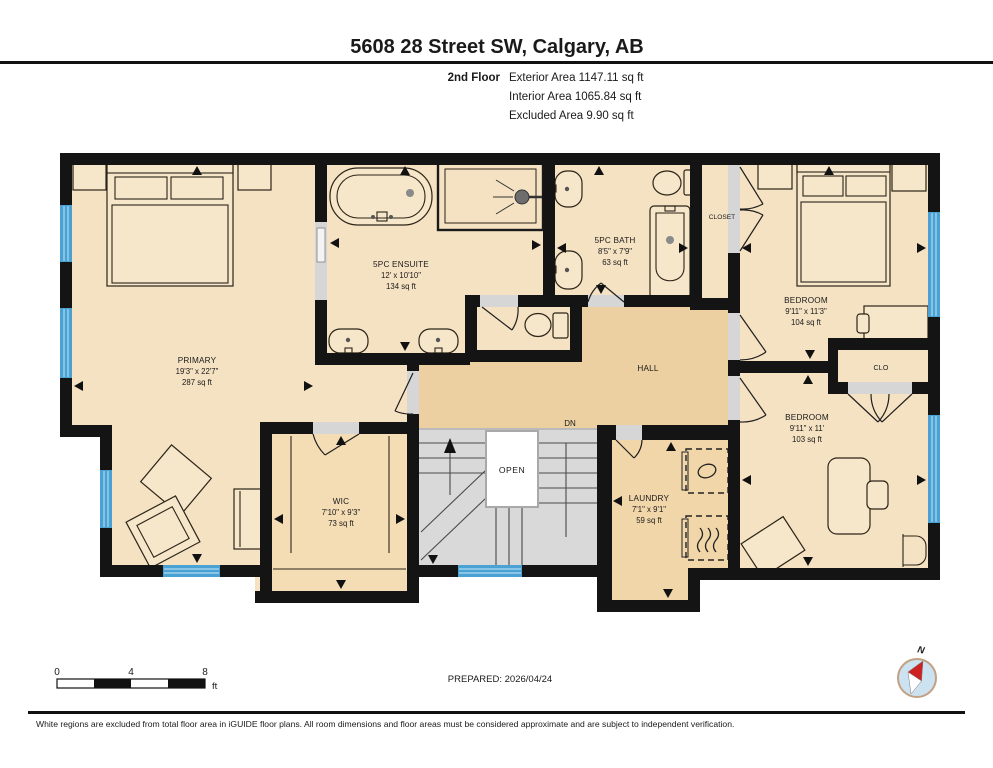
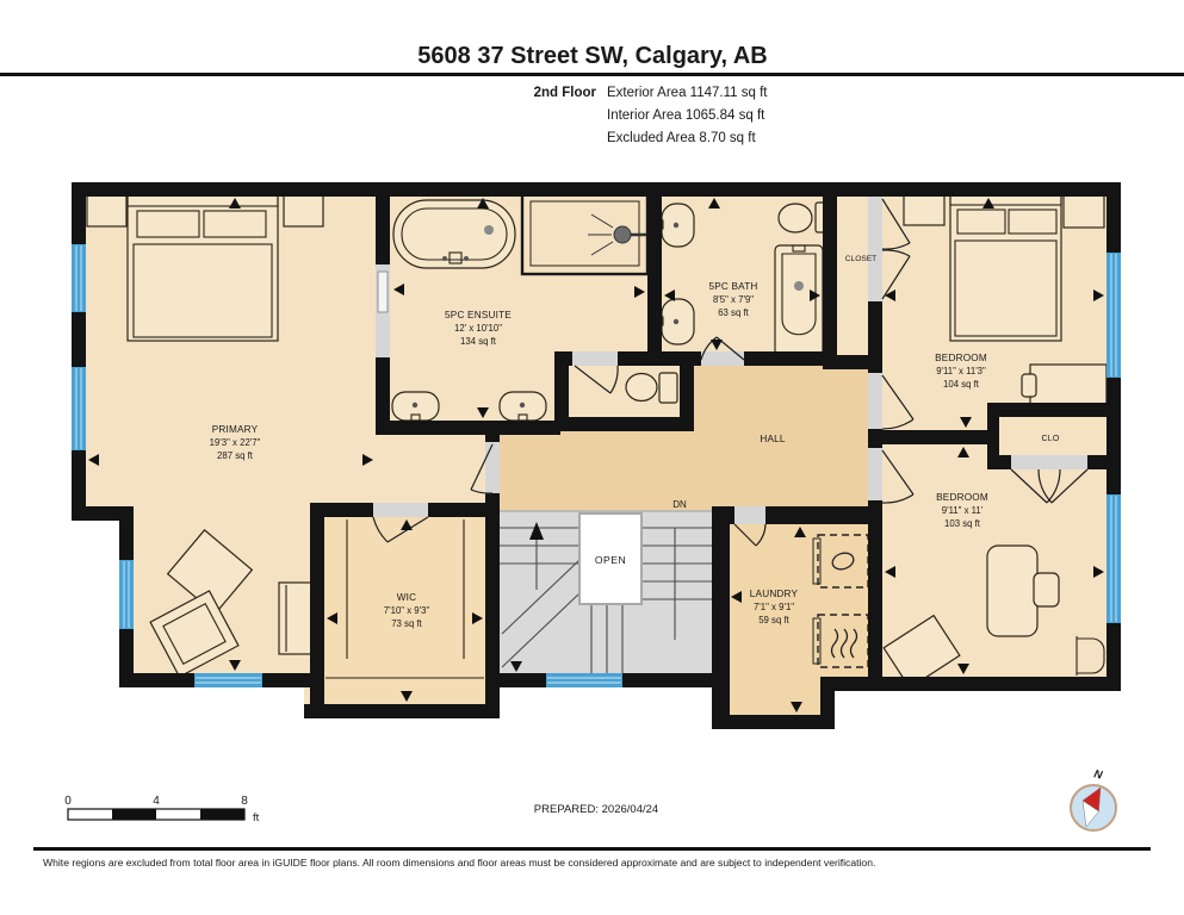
- 5608 28 Street SW, Calgary, AB
+ 5608 37 Street SW, Calgary, AB
  2nd Floor
  Exterior Area 1147.11 sq ft
  Interior Area 1065.84 sq ft
- Excluded Area 9.90 sq ft
+ Excluded Area 8.70 sq ft
  PRIMARY
  19'3" x 22'7"
  287 sq ft
  5PC ENSUITE
  12' x 10'10"
  134 sq ft
  5PC BATH
  8'5" x 7'9"
  63 sq ft
  BEDROOM
  9'11" x 11'3"
  104 sq ft
  BEDROOM
  9'11" x 11'
  103 sq ft
  WIC
  7'10" x 9'3"
  73 sq ft
  LAUNDRY
  7'1" x 9'1"
  59 sq ft
  HALL
  DN
  OPEN
  0
  4
  8
  ft
  PREPARED: 2026/04/24
  White regions are excluded from total floor area in iGUIDE floor plans. All room dimensions and floor areas must be considered approximate and are subject to independent verification.
